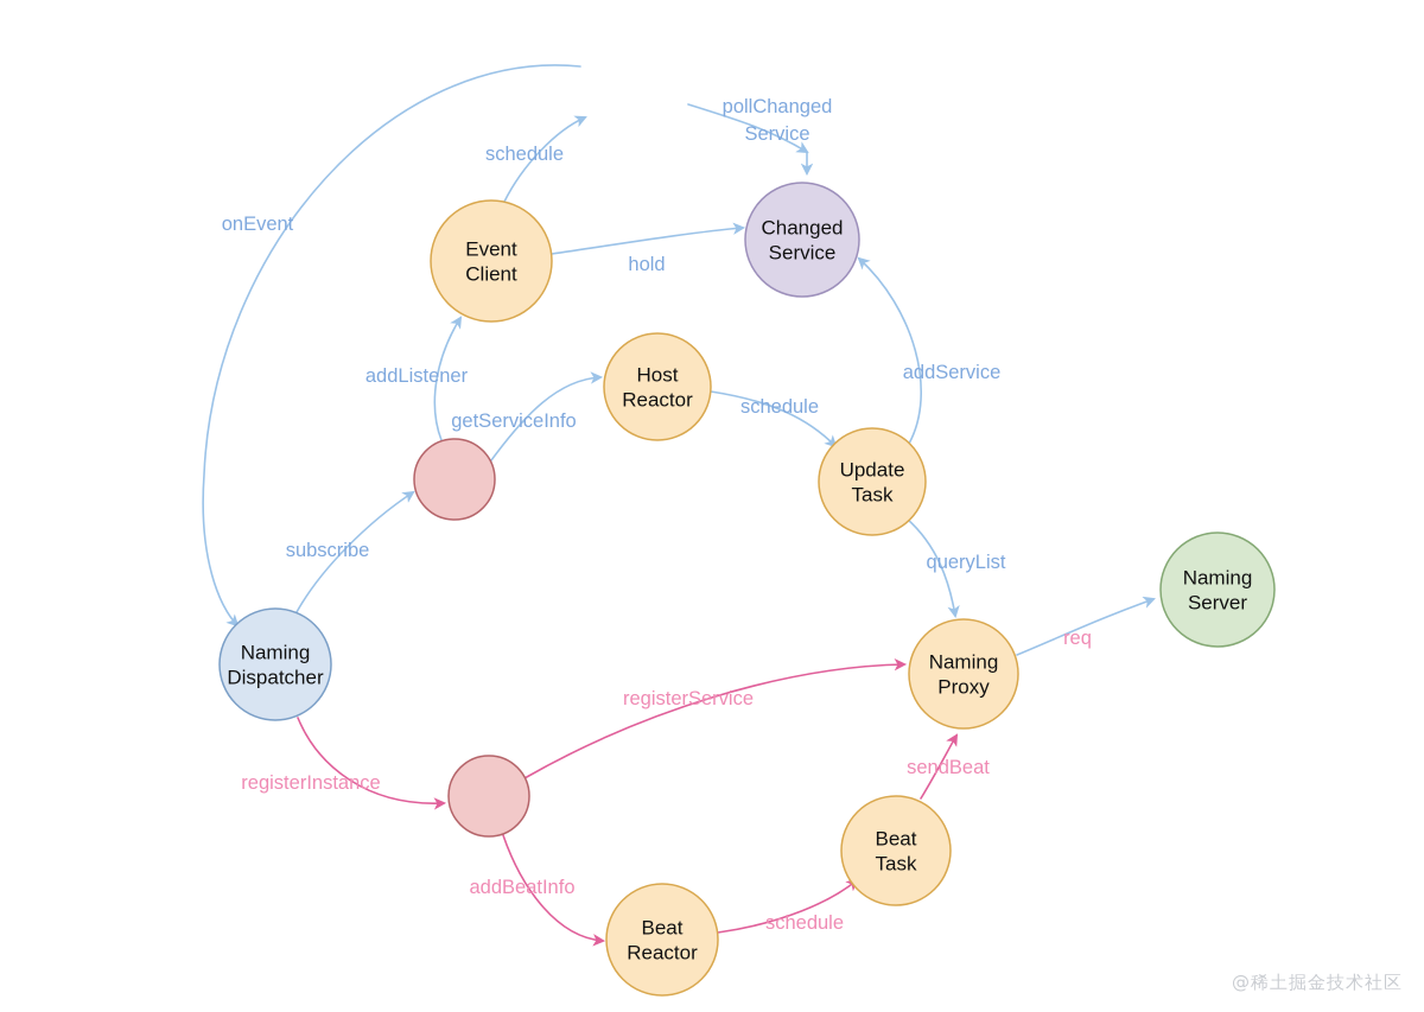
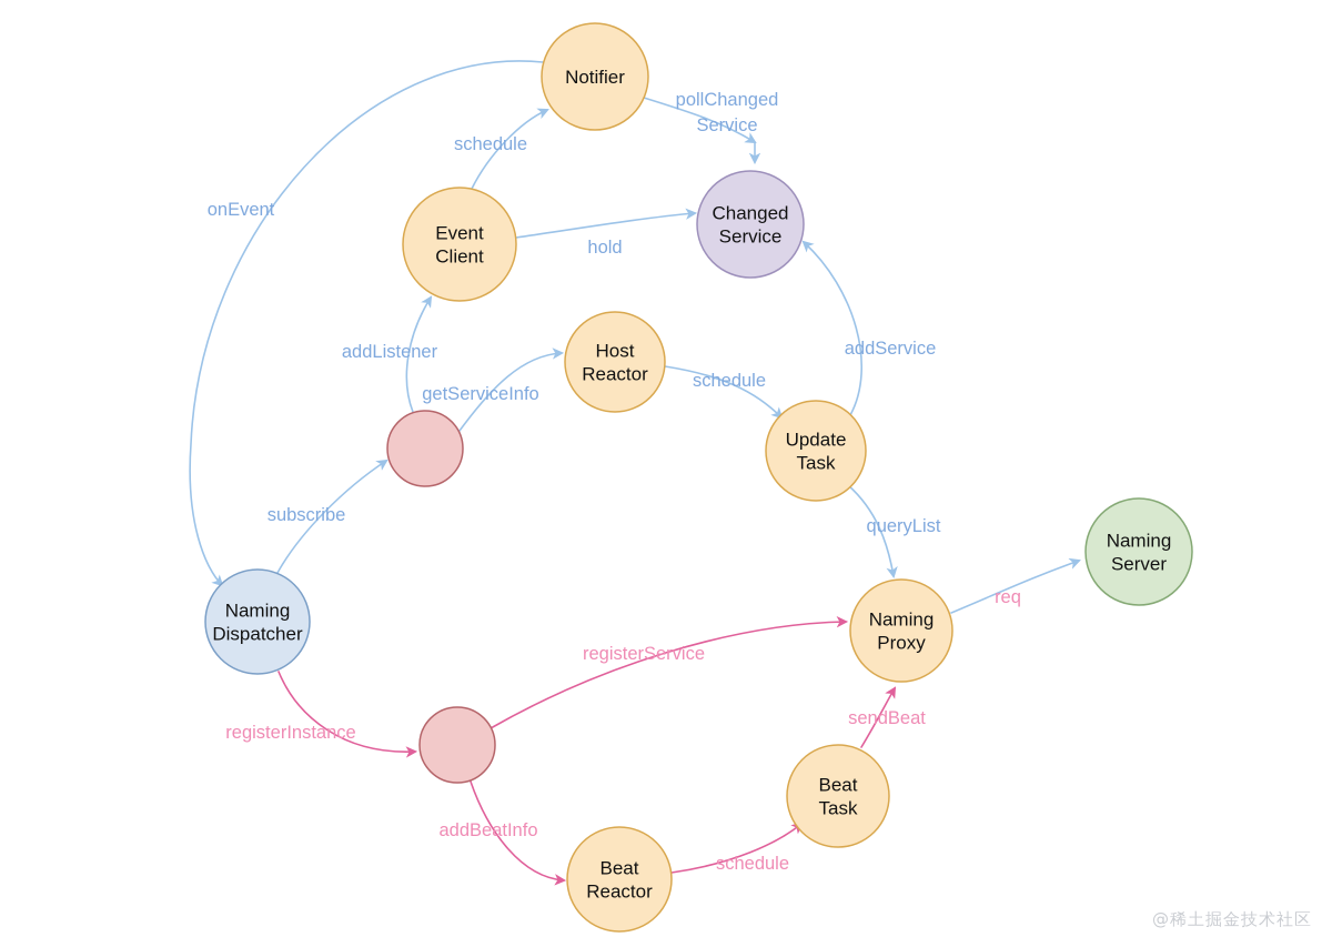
  onEvent
  schedule
  pollChanged
  Service
  hold
  addListener
  getServiceInfo
  schedule
  addService
  queryList
  subscribe
  req
  registerInstance
  registerService
  addBeatInfo
  schedule
  sendBeat
+ Notifier
  Changed
  Service
  Event
  Client
  Host
  Reactor
  Update
  Task
  Naming
  Dispatcher
  Naming
  Proxy
  Naming
  Server
  Beat
  Task
  Beat
  Reactor
  @稀土掘金技术社区
